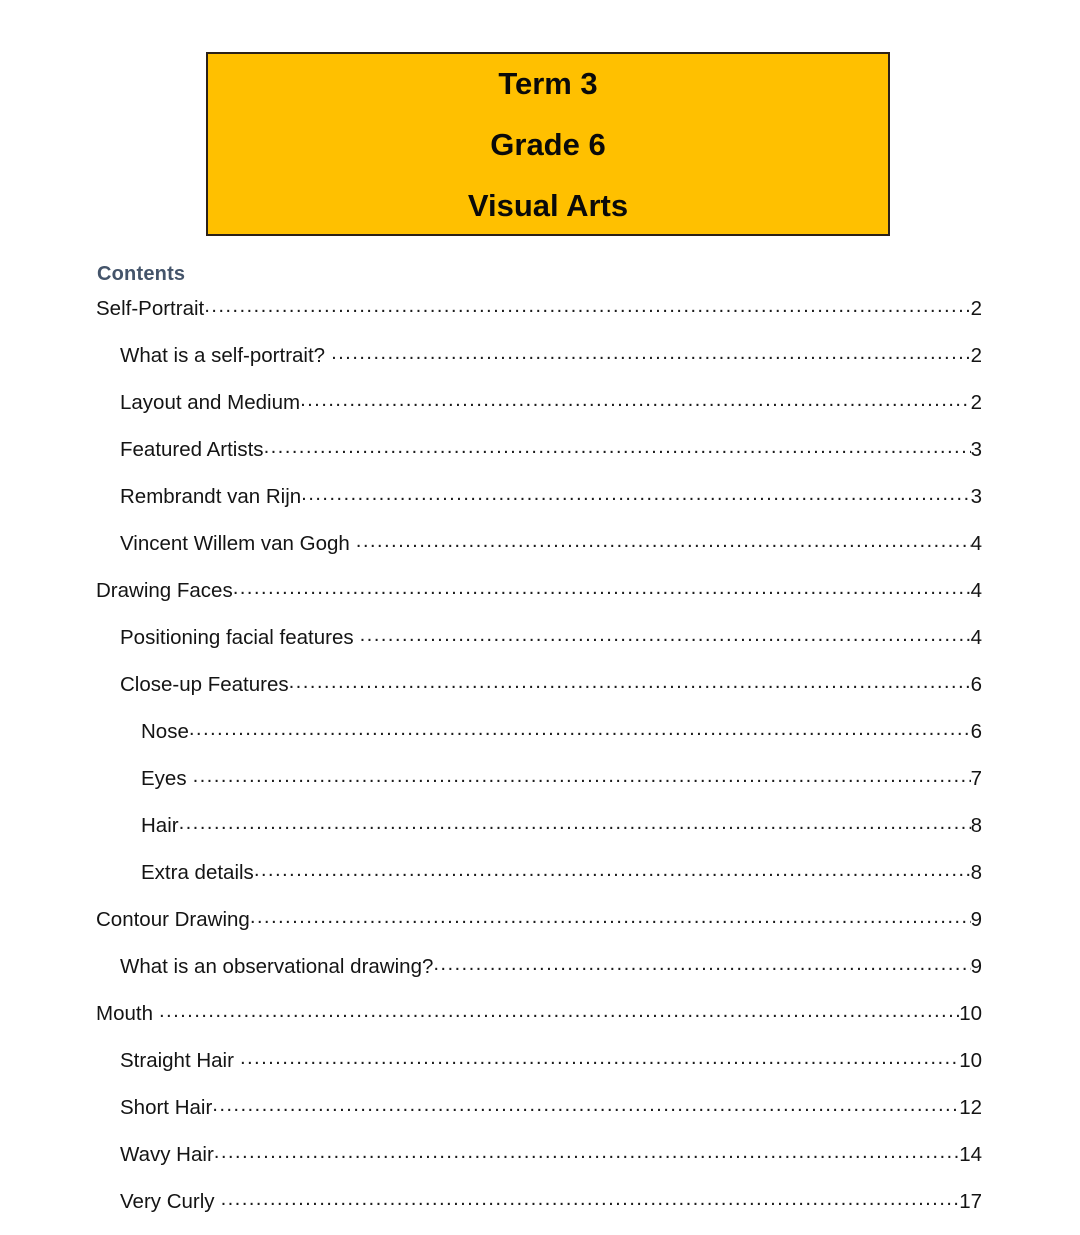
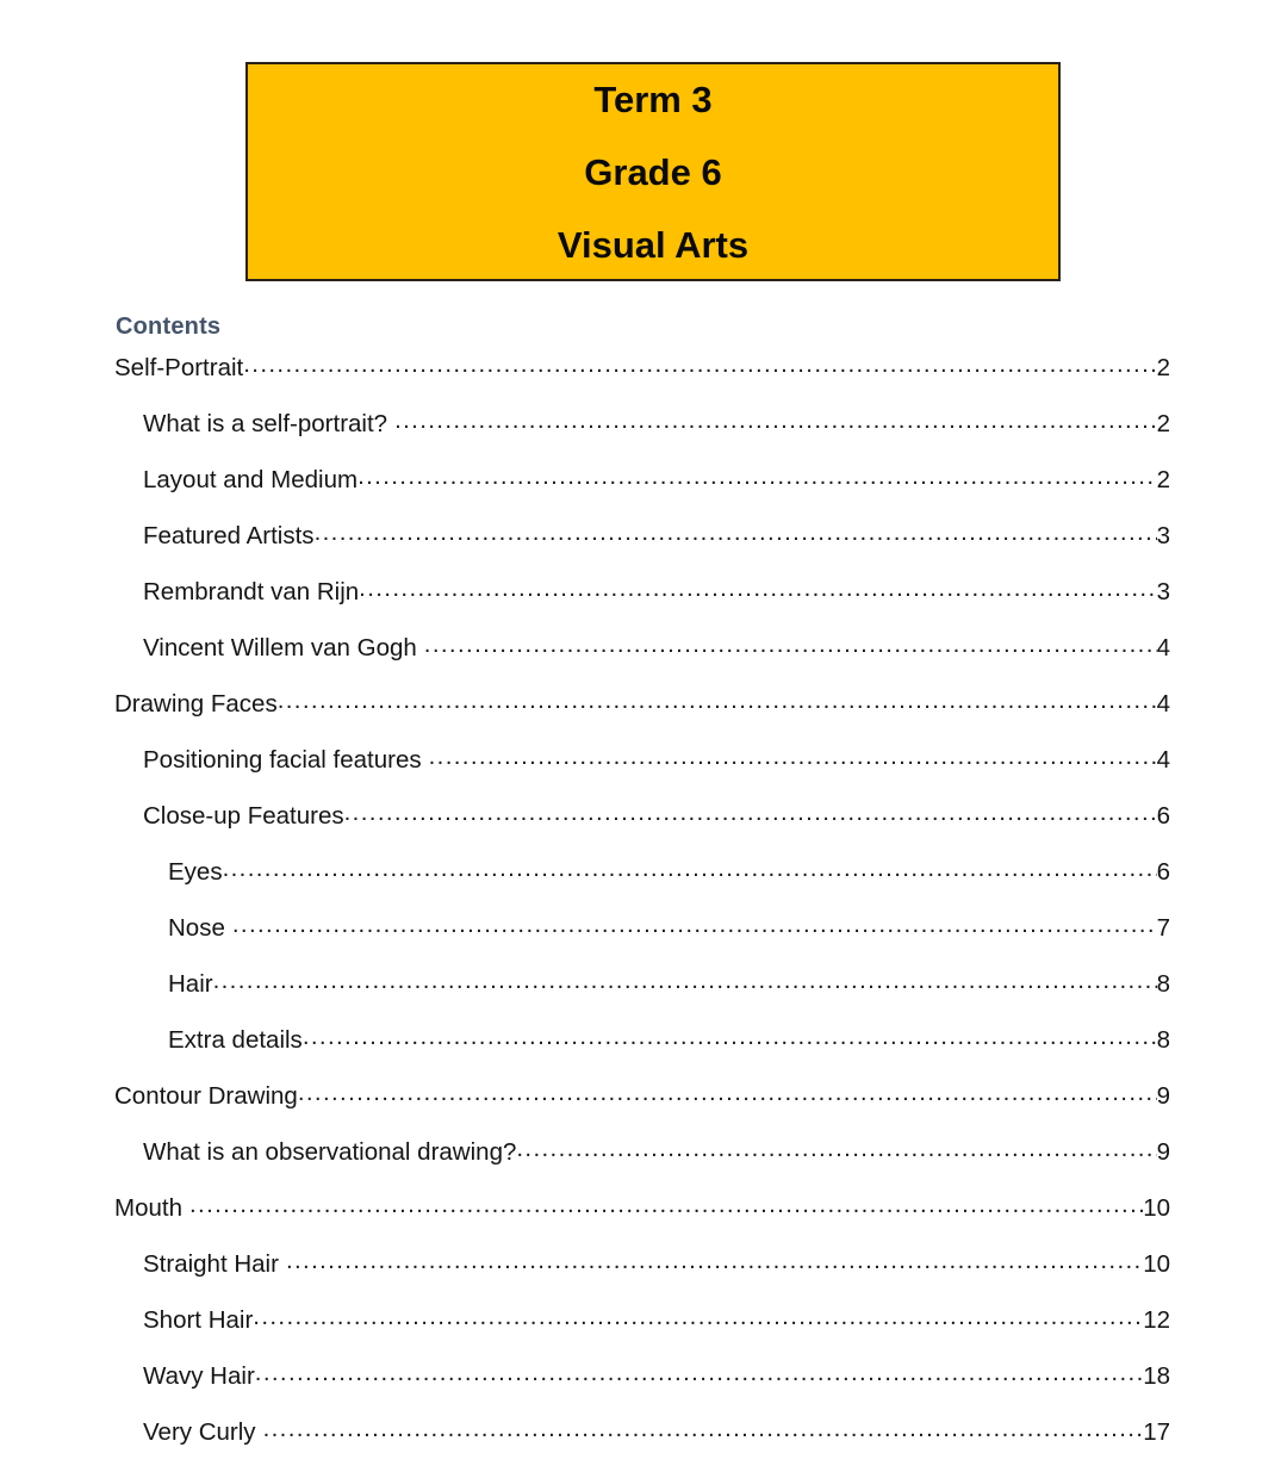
  Term 3
  Grade 6
  Visual Arts
  Contents
  Self-Portrait
  2
  What is a self-portrait?
  2
  Layout and Medium
  2
  Featured Artists
  3
  Rembrandt van Rijn
  3
  Vincent Willem van Gogh
  4
  Drawing Faces
  4
  Positioning facial features
  4
  Close-up Features
  6
- Nose
+ Eyes
  6
- Eyes
+ Nose
  7
  Hair
  8
  Extra details
  8
  Contour Drawing
  9
  What is an observational drawing?
  9
  Mouth
  10
  Straight Hair
  10
  Short Hair
  12
  Wavy Hair
- 14
+ 18
  Very Curly
  17
